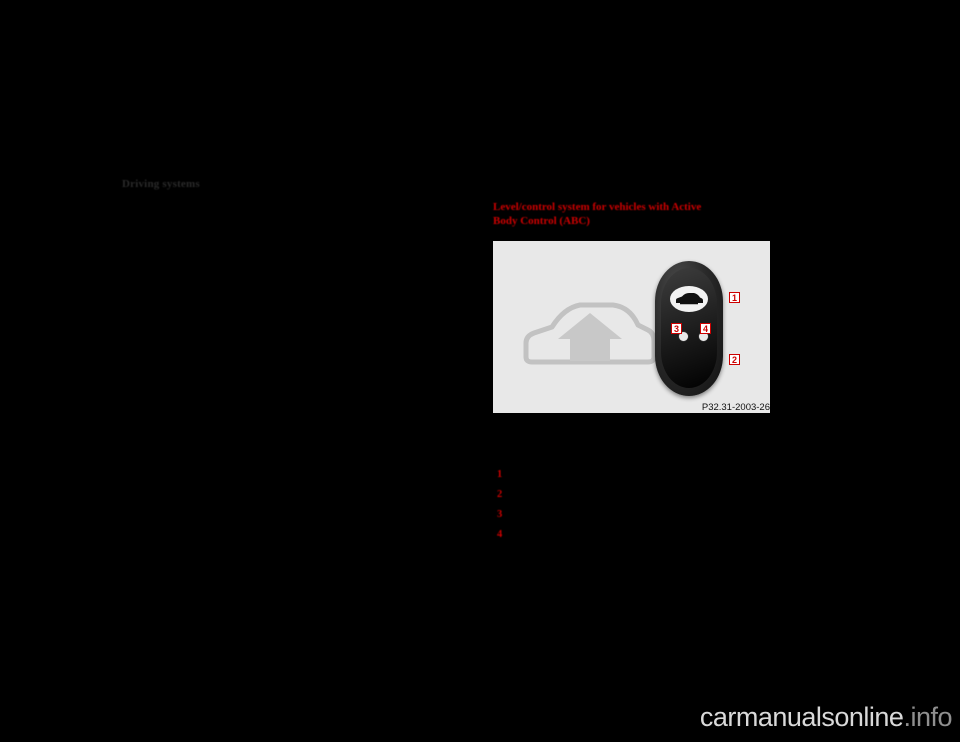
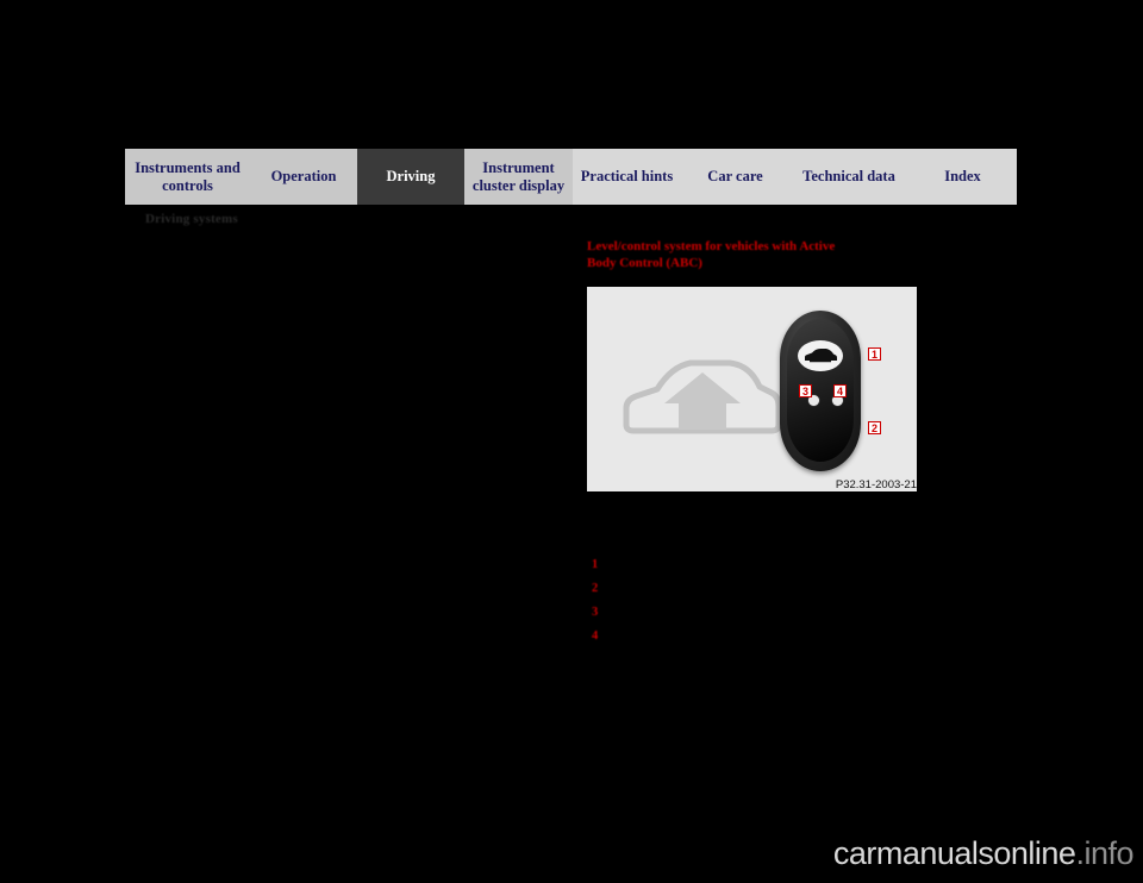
+ Instruments and controls
+ Operation
+ Driving
+ Instrument cluster display
+ Practical hints
+ Car care
+ Technical data
+ Index
  Driving systems
  Level/control system for vehicles with Active Body Control (ABC)
  1
  2
  3
  4
- P32.31-2003-26
+ P32.31-2003-21
  1
  2
  3
  4
  carmanualsonline.info
